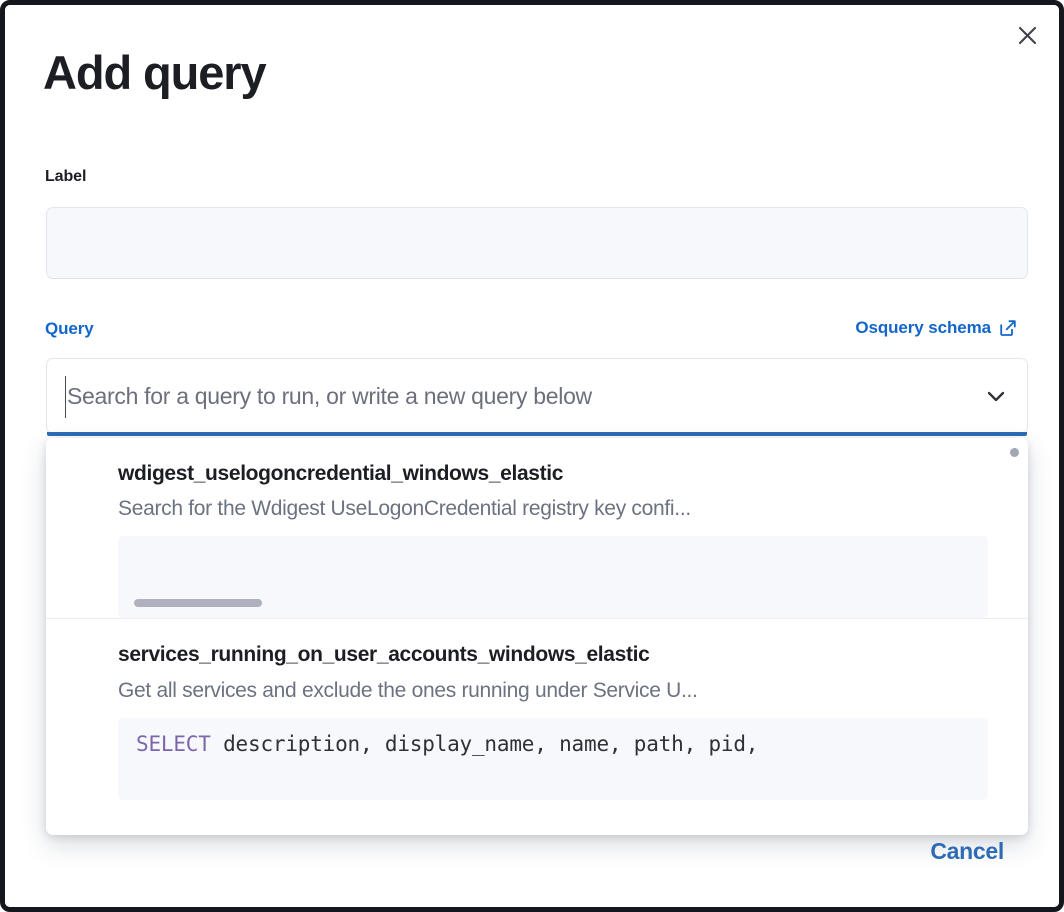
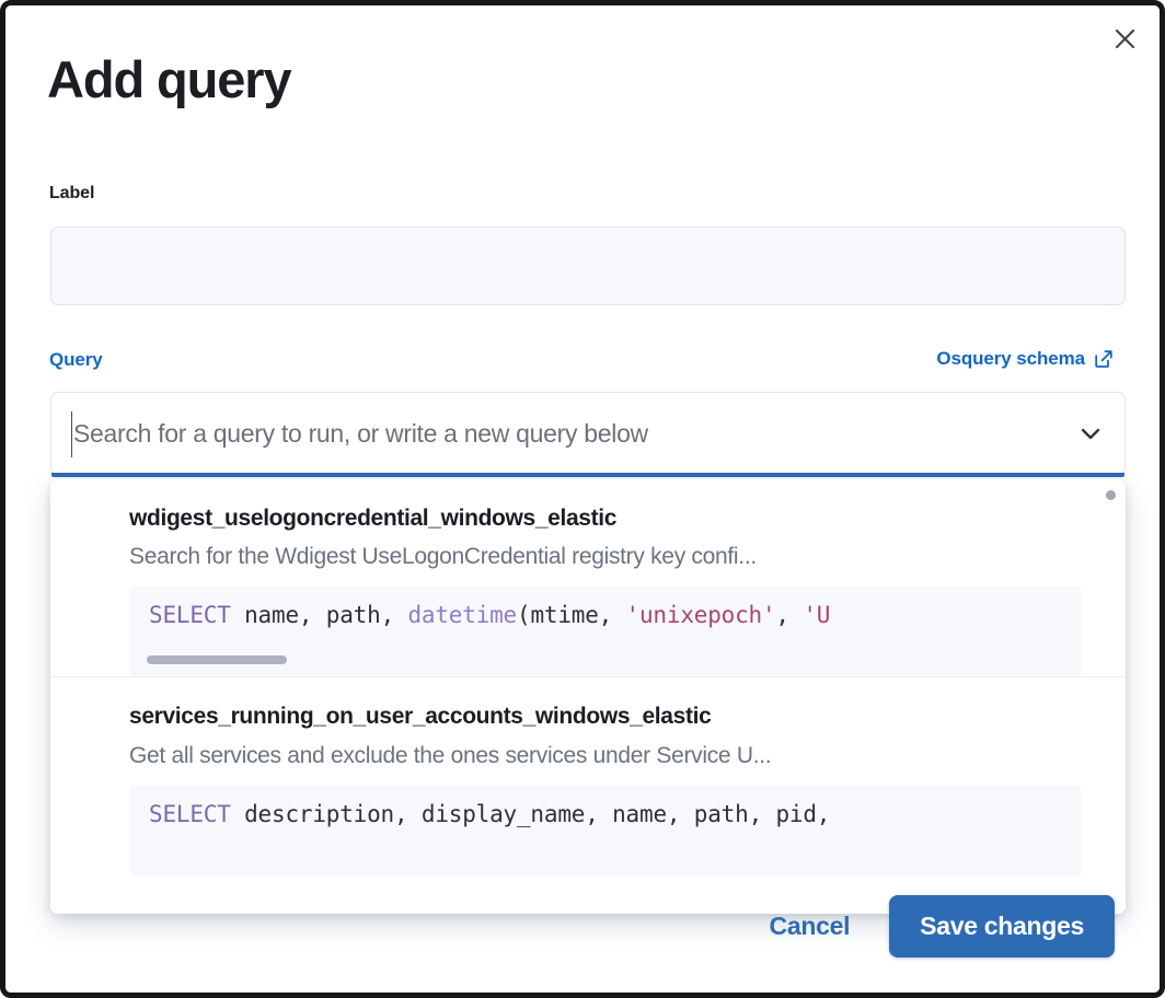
  Add query
  Label
  Query
  Osquery schema
  Search for a query to run, or write a new query below
  wdigest_uselogoncredential_windows_elastic
  Search for the Wdigest UseLogonCredential registry key confi...
+ SELECT name, path, datetime(mtime, 'unixepoch', 'U
  services_running_on_user_accounts_windows_elastic
- Get all services and exclude the ones running under Service U...
+ Get all services and exclude the ones services under Service U...
  SELECT description, display_name, name, path, pid,
  Cancel
+ Save changes
